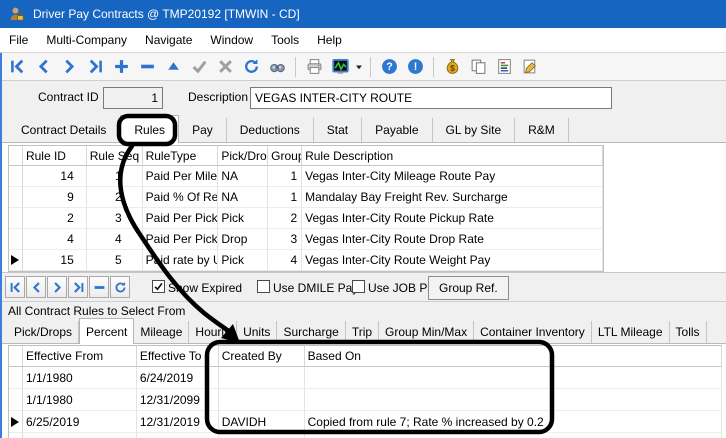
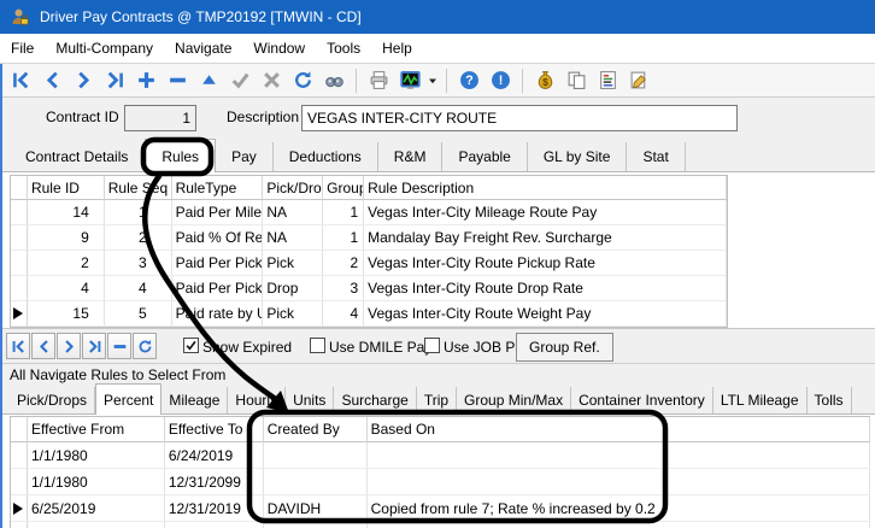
  Driver Pay Contracts @ TMP20192 [TMWIN - CD]
  File
  Multi-Company
  Navigate
  Window
  Tools
  Help
  ?
  !
  $
  Contract ID
  1
  Description
  VEGAS INTER-CITY ROUTE
  Contract Details
  Rules
  Pay
  Deductions
- Stat
+ R&M
  Payable
  GL by Site
- R&M
+ Stat
  Rule ID
  Rule Seq
  RuleType
  Pick/Dro
  Grou
  Rule Description
  14
  Paid Per Mile
  NA
  1
  Vegas Inter-City Mileage Route Pay
  9
  2
  Paid % Of Re
  NA
  1
  Mandalay Bay Freight Rev. Surcharge
  2
  3
  Paid Per Pick
  Pick
  2
  Vegas Inter-City Route Pickup Rate
  4
  4
  Paid Per Pick
  Drop
  3
  Vegas Inter-City Route Drop Rate
  15
  5
  Pid rate by U
  Pick
  4
  Vegas Inter-City Route Weight Pay
  Sow Expired
  Use DMILE Pa
  Use JOB P
  Group Ref.
- All Contract Rules to Select From
+ All Navigate Rules to Select From
  Pick/Drops
  Percent
  Mileage
  Hourl
  Units
  Surcharge
  Trip
  Group Min/Max
  Container Inventory
  LTL Mileage
  Tolls
  Effective From
  Effective To
  Created By
  Based On
  1/1/1980
  6/24/2019
  1/1/1980
  12/31/2099
  6/25/2019
  12/31/2019
  DAVIDH
  Copied from rule 7; Rate % increased by 0.2
